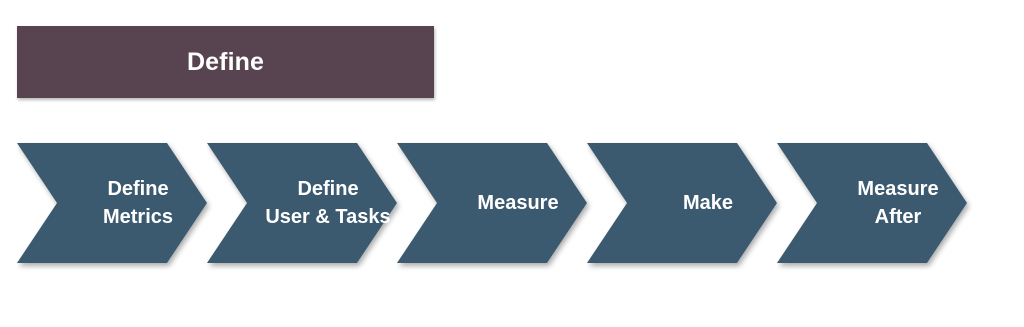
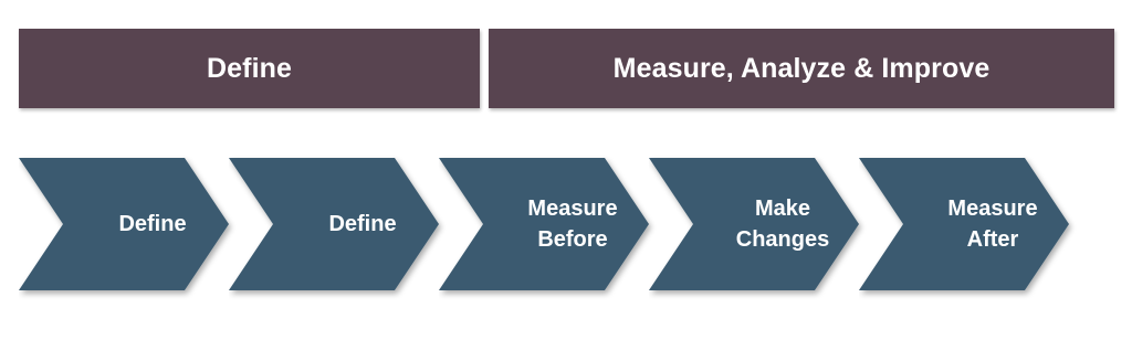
  Define
+ Measure, Analyze & Improve
  Define
- Metrics
  Define
- User & Tasks
  Measure
+ Before
  Make
+ Changes
  Measure
  After
